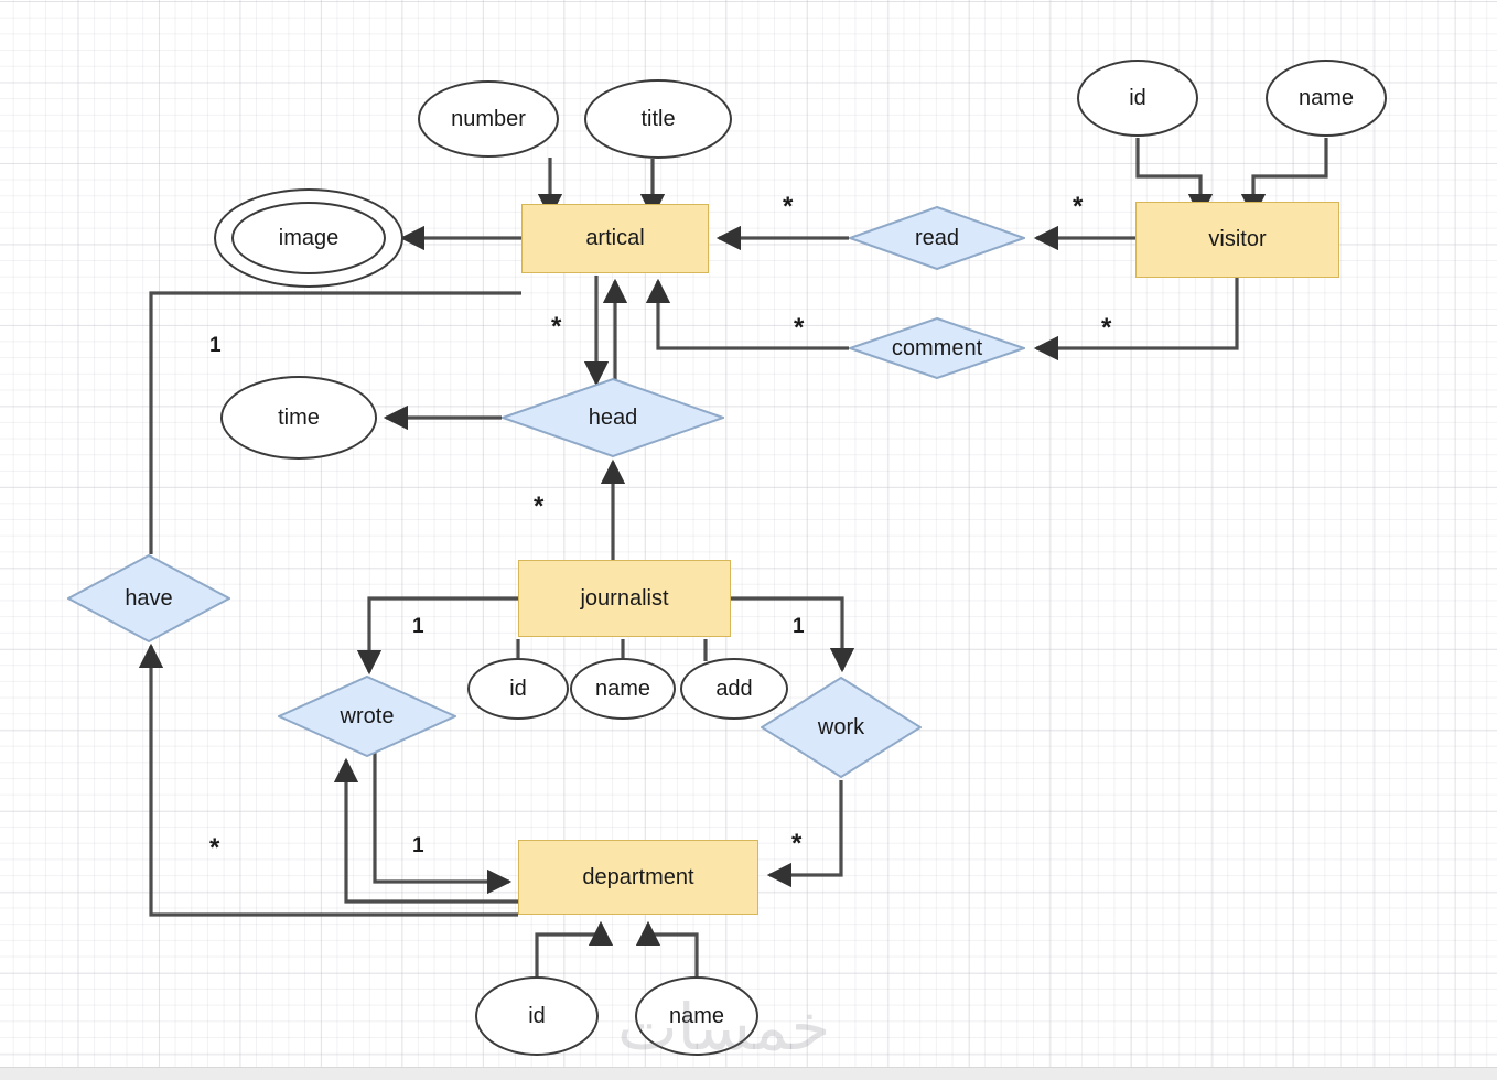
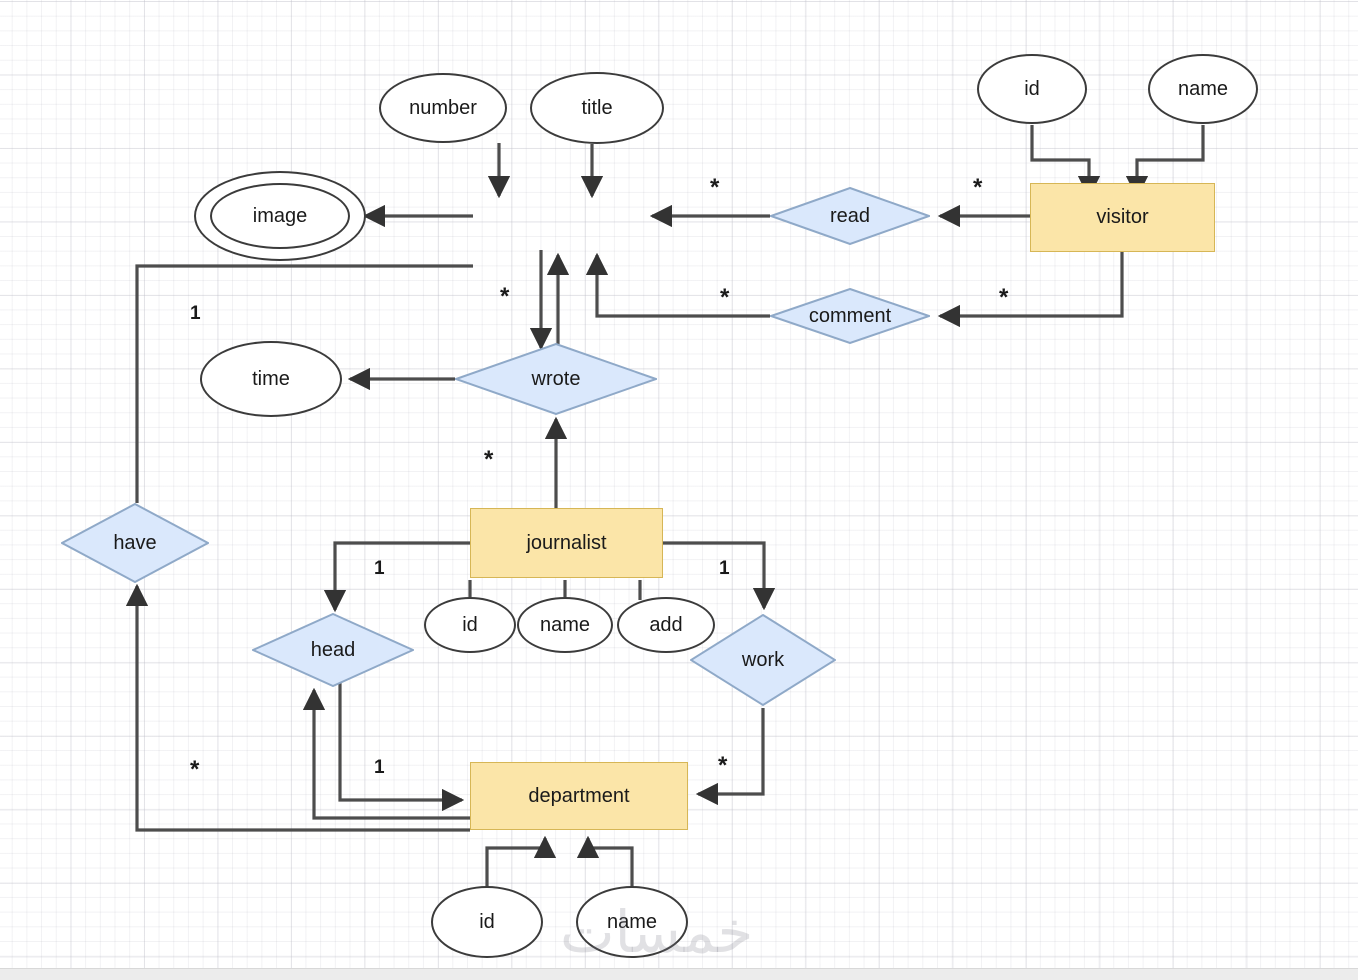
- artical
  visitor
  journalist
  department
  read
  comment
- head
+ wrote
  have
- wrote
+ head
  work
  number
  title
  image
  id
  name
  time
  id
  name
  add
  id
  name
  *
  *
  *
  *
  *
  *
  1
  *
  1
  1
  1
  *
  خمسات
